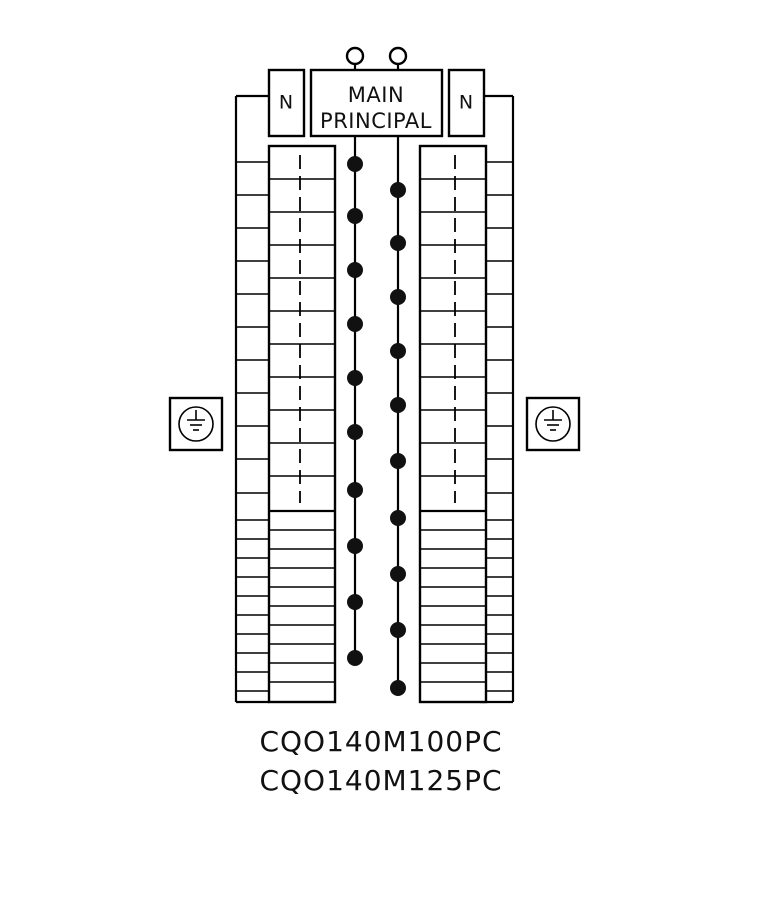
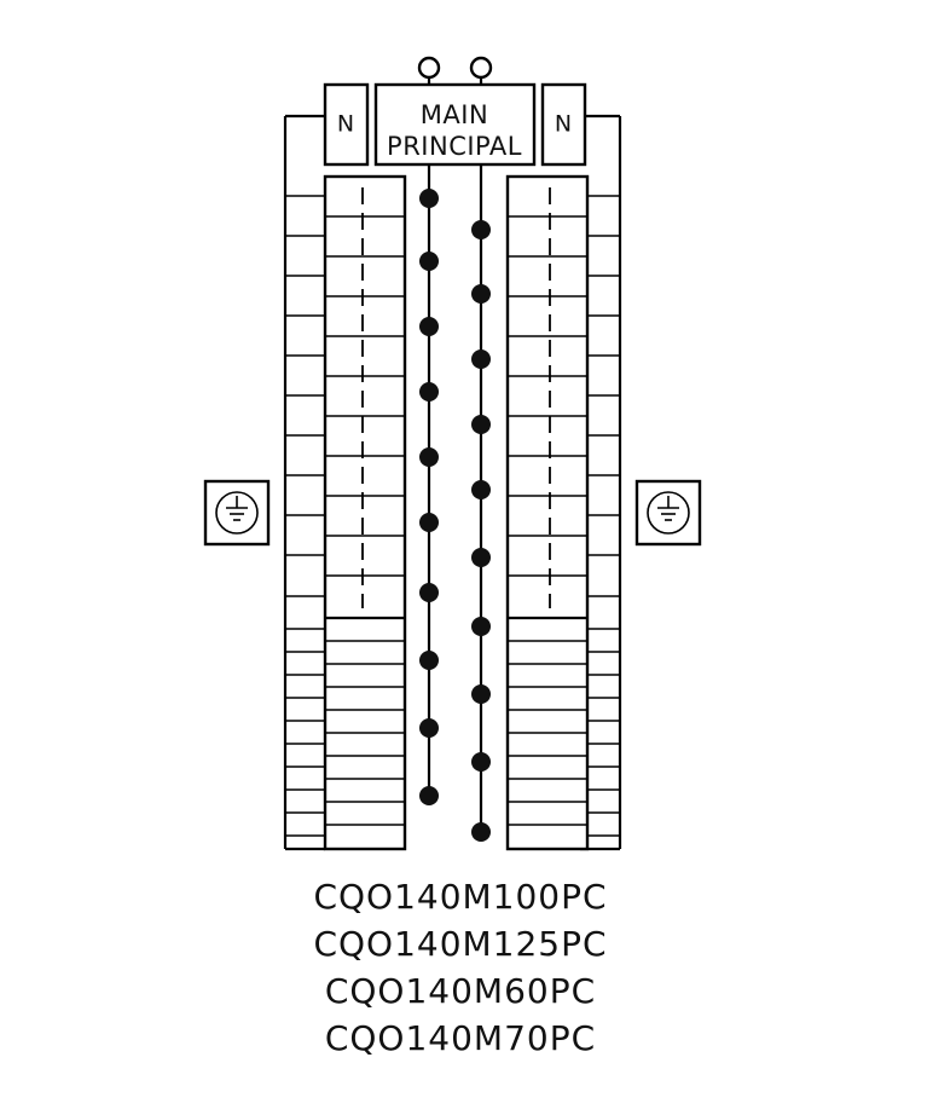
  MAIN
  PRINCIPAL
  N
  N
  CQO140M100PC
  CQO140M125PC
+ CQO140M60PC
+ CQO140M70PC
